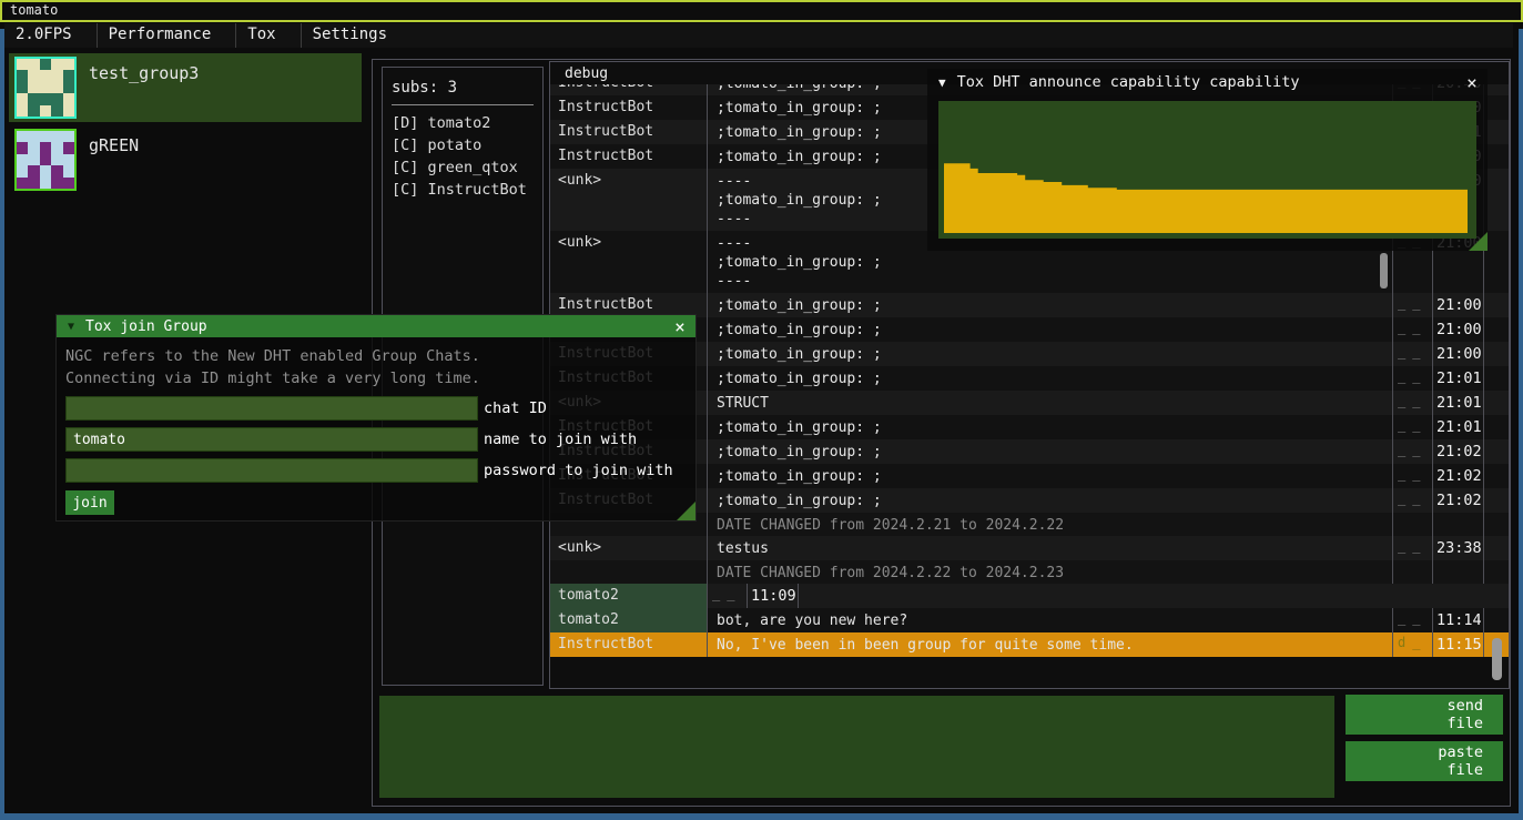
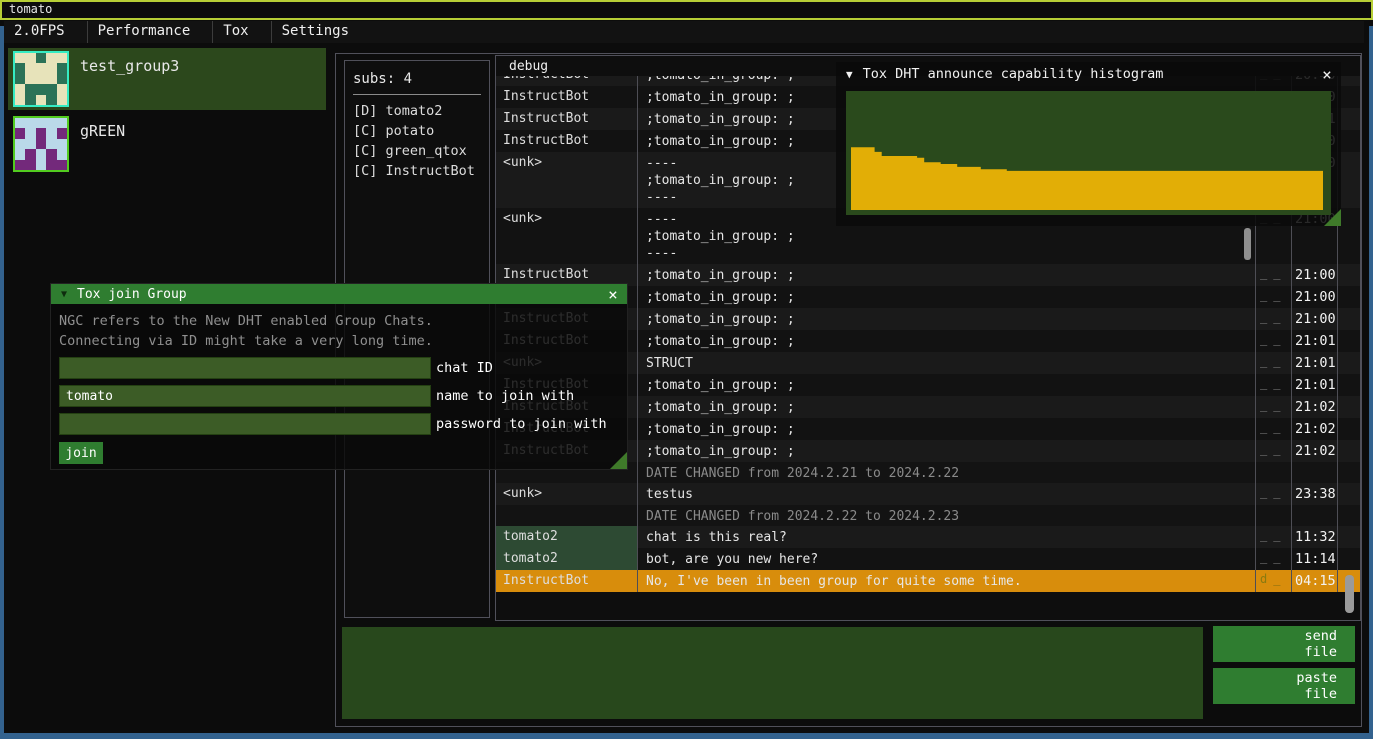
  tomato
  2.0FPS
  Performance
  Tox
  Settings
  test_group3
  gREEN
- subs: 3
+ subs: 4
  [D] tomato2
  [C] potato
  [C] green_qtox
  [C] InstructBot
  debug
  InstructBot
  ;tomato_in_group: ;
  InstructBot
  ;tomato_in_group: ;
  InstructBot
  ;tomato_in_group: ;
  <unk>
  ----
  ;tomato_in_group: ;
  ----
  <unk>
  ----
  ;tomato_in_group: ;
  ----
  __
  21:00
  InstructBot
  ;tomato_in_group: ;
  __
  21:00
  ;tomato_in_group: ;
  __
  21:00
  InstructBot
  ;tomato_in_group: ;
  __
  21:00
  InstructBot
  ;tomato_in_group: ;
  __
  21:01
  <unk>
  STRUCT
  __
  21:01
  InstructBot
  ;tomato_in_group: ;
  __
  21:01
  InstructBot
  ;tomato_in_group: ;
  __
  21:02
  InstructBot
  ;tomato_in_group: ;
  __
  21:02
  InstructBot
  ;tomato_in_group: ;
  __
  21:02
  DATE CHANGED from 2024.2.21 to 2024.2.22
  <unk>
  testus
  __
  23:38
  DATE CHANGED from 2024.2.22 to 2024.2.23
  tomato2
+ chat is this real?
  __
- 11:09
+ 11:32
  tomato2
  bot, are you new here?
  __
  11:14
  InstructBot
  No, I've been in been group for quite some time.
  d_
- 11:15
+ 04:15
  send
  file
  paste
  file
  ▼
- Tox DHT announce capability capability
+ Tox DHT announce capability histogram
  ×
  ▼
  Tox join Group
  ×
  NGC refers to the New DHT enabled Group Chats.
  Connecting via ID might take a very long time.
  chat ID
  tomato
  name to join with
  password to join with
  join
